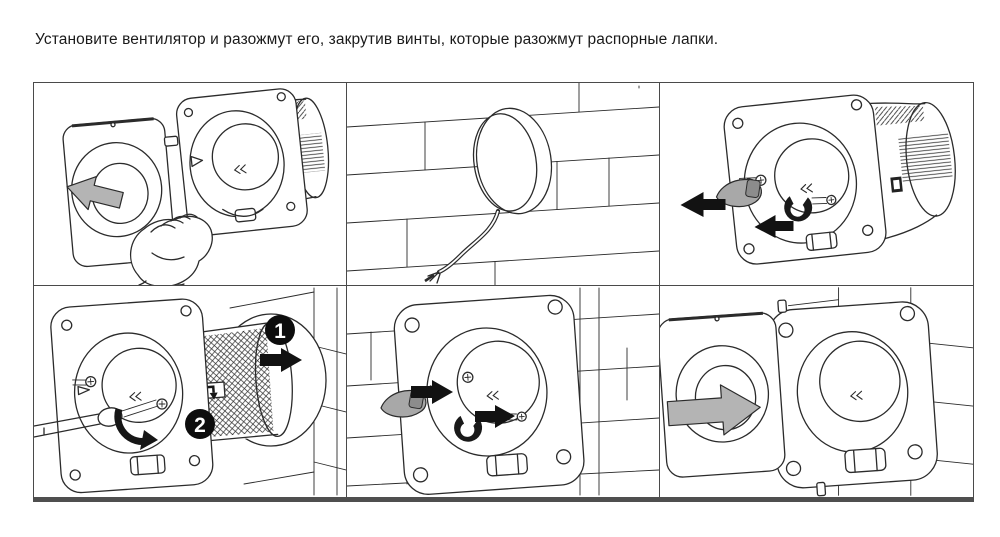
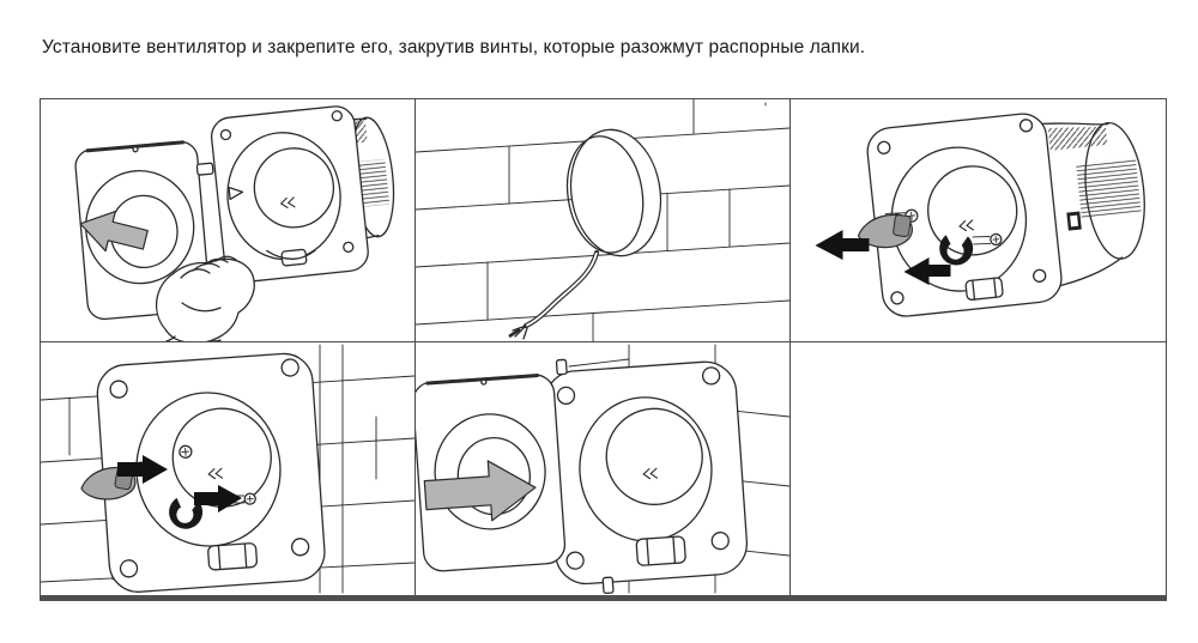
- Установите вентилятор и разожмут его, закрутив винты, которые разожмут распорные лапки.
+ Установите вентилятор и закрепите его, закрутив винты, которые разожмут распорные лапки.
- 1
- 2
